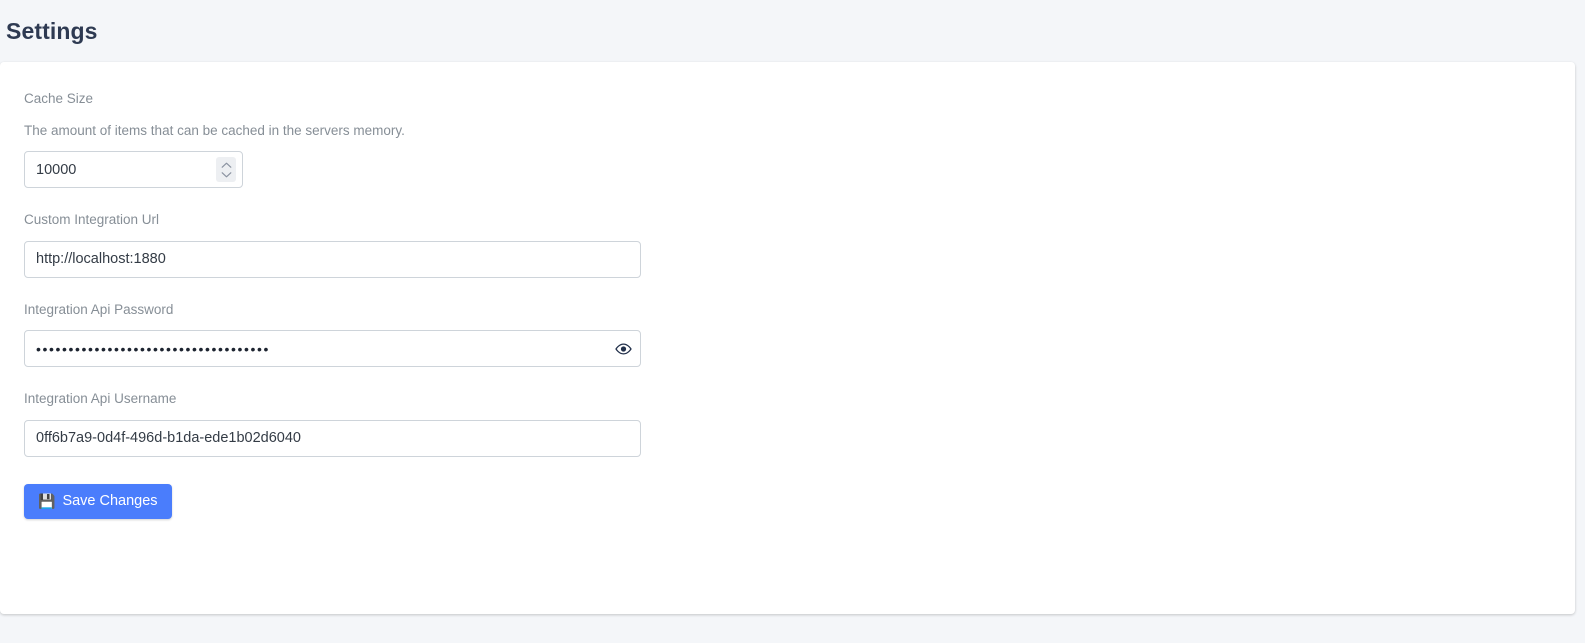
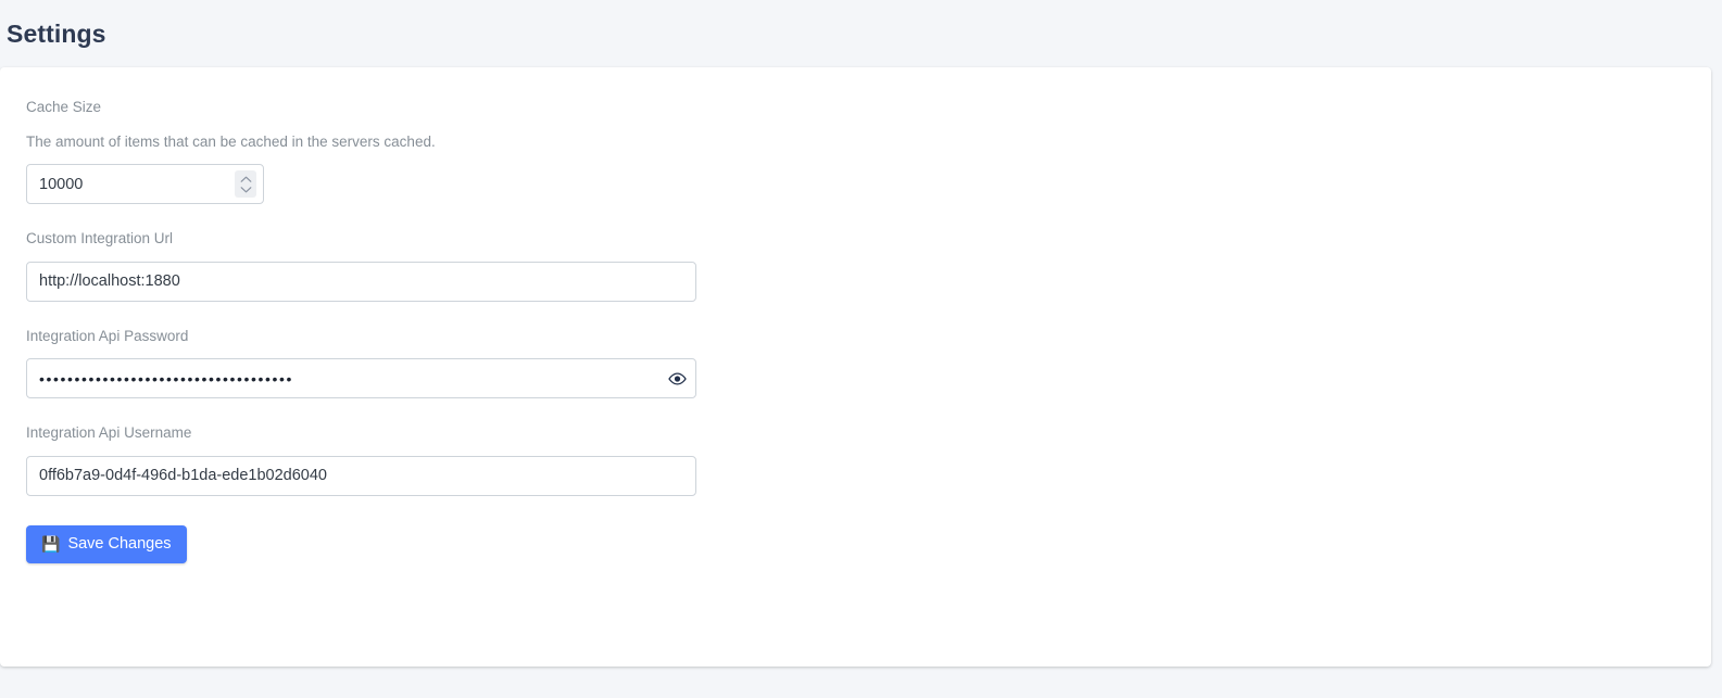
  Settings
  Cache Size
- The amount of items that can be cached in the servers memory.
+ The amount of items that can be cached in the servers cached.
  10000
  Custom Integration Url
  http://localhost:1880
  Integration Api Password
  ••••••••••••••••••••••••••••••••••••
  Integration Api Username
  0ff6b7a9-0d4f-496d-b1da-ede1b02d6040
  💾
  Save Changes
